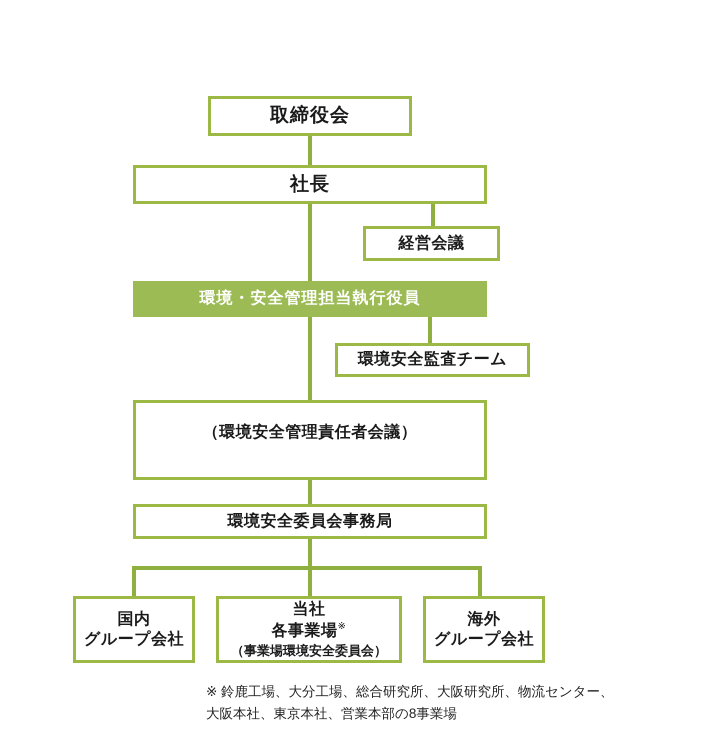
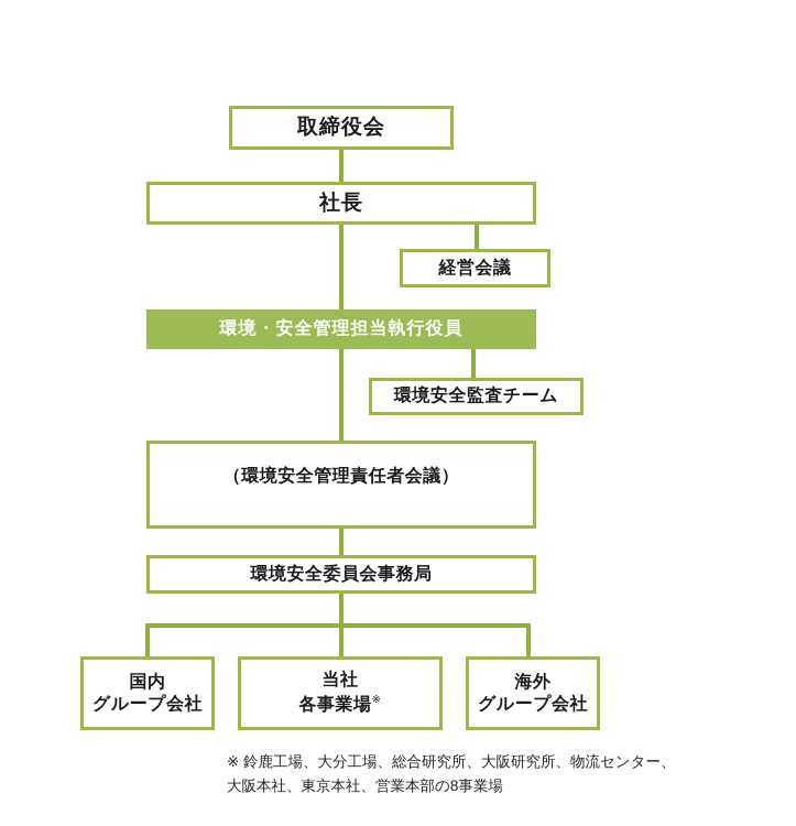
  取締役会
  社長
  経営会議
  環境・安全管理担当執行役員
  環境安全監査チーム
  （環境安全管理責任者会議）
  環境安全委員会事務局
  国内
  グループ会社
  当社
  各事業場※
- （事業場環境安全委員会）
  海外
  グループ会社
  ※ 鈴鹿工場、大分工場、総合研究所、大阪研究所、物流センター、
  大阪本社、東京本社、営業本部の8事業場
